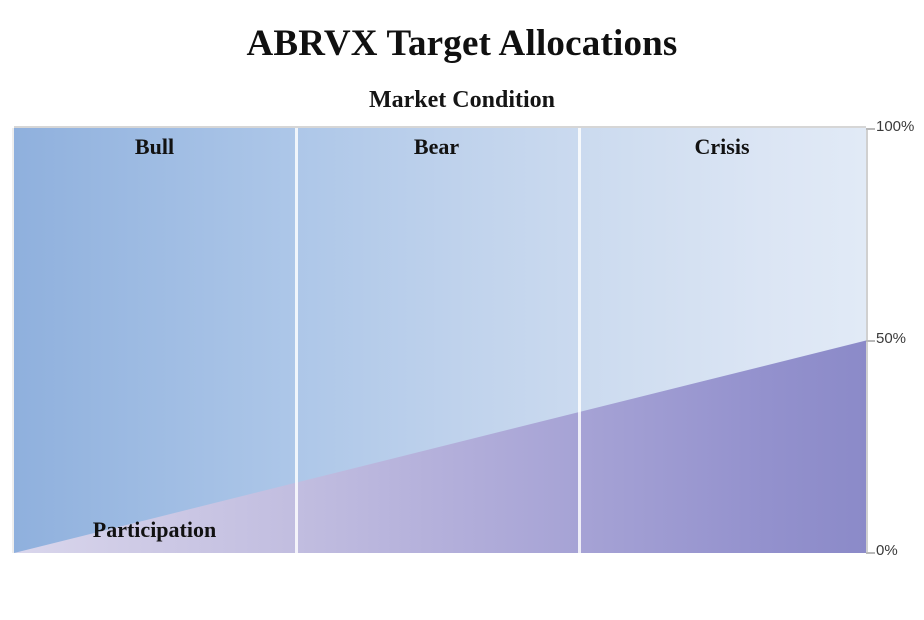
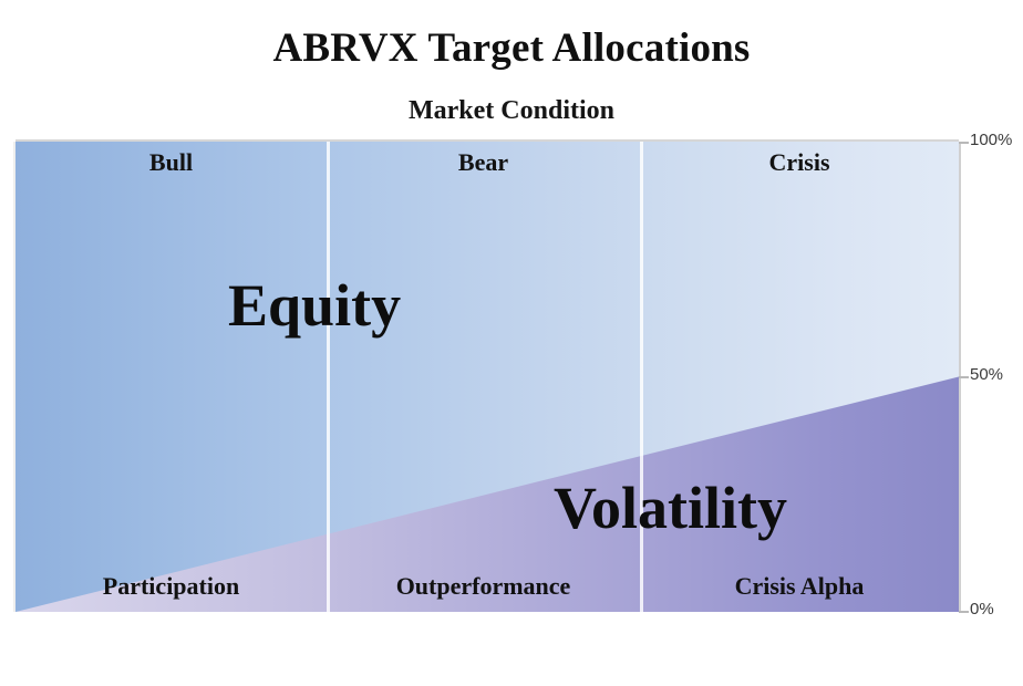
  ABRVX Target Allocations
  Market Condition
  Bull
  Bear
  Crisis
  Participation
+ Outperformance
+ Crisis Alpha
+ Equity
+ Volatility
  100%
  50%
  0%
